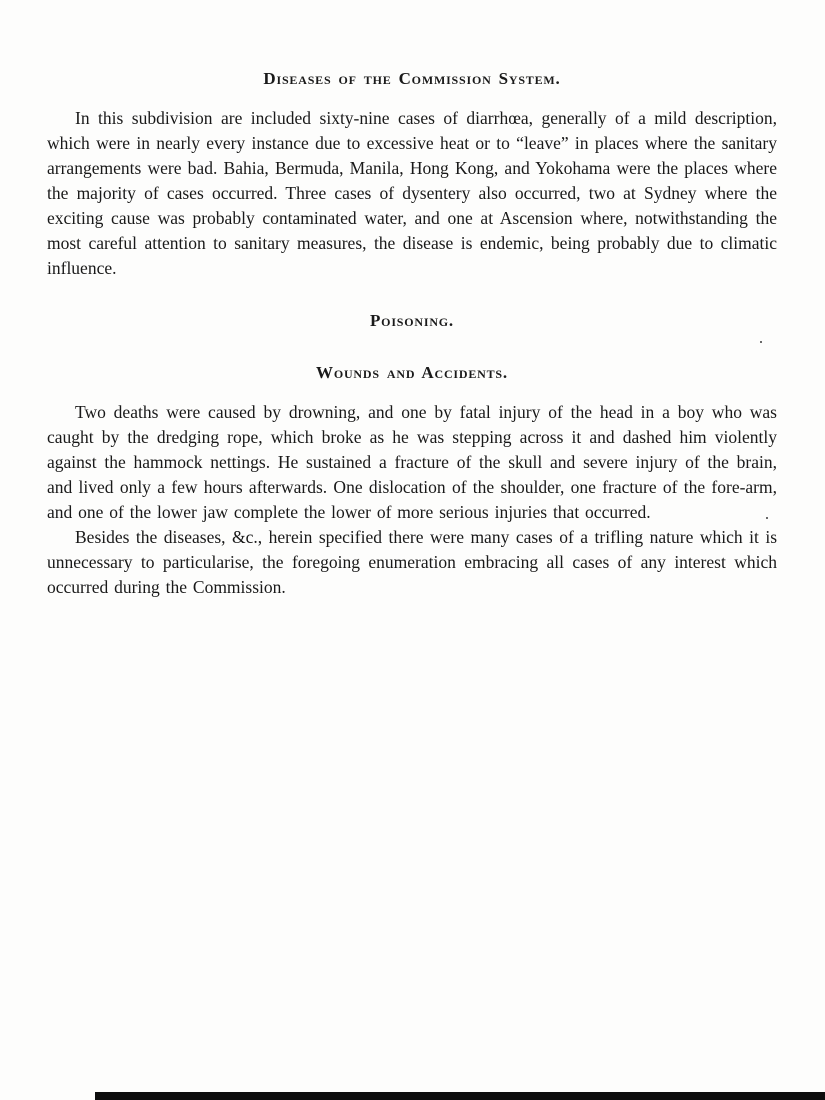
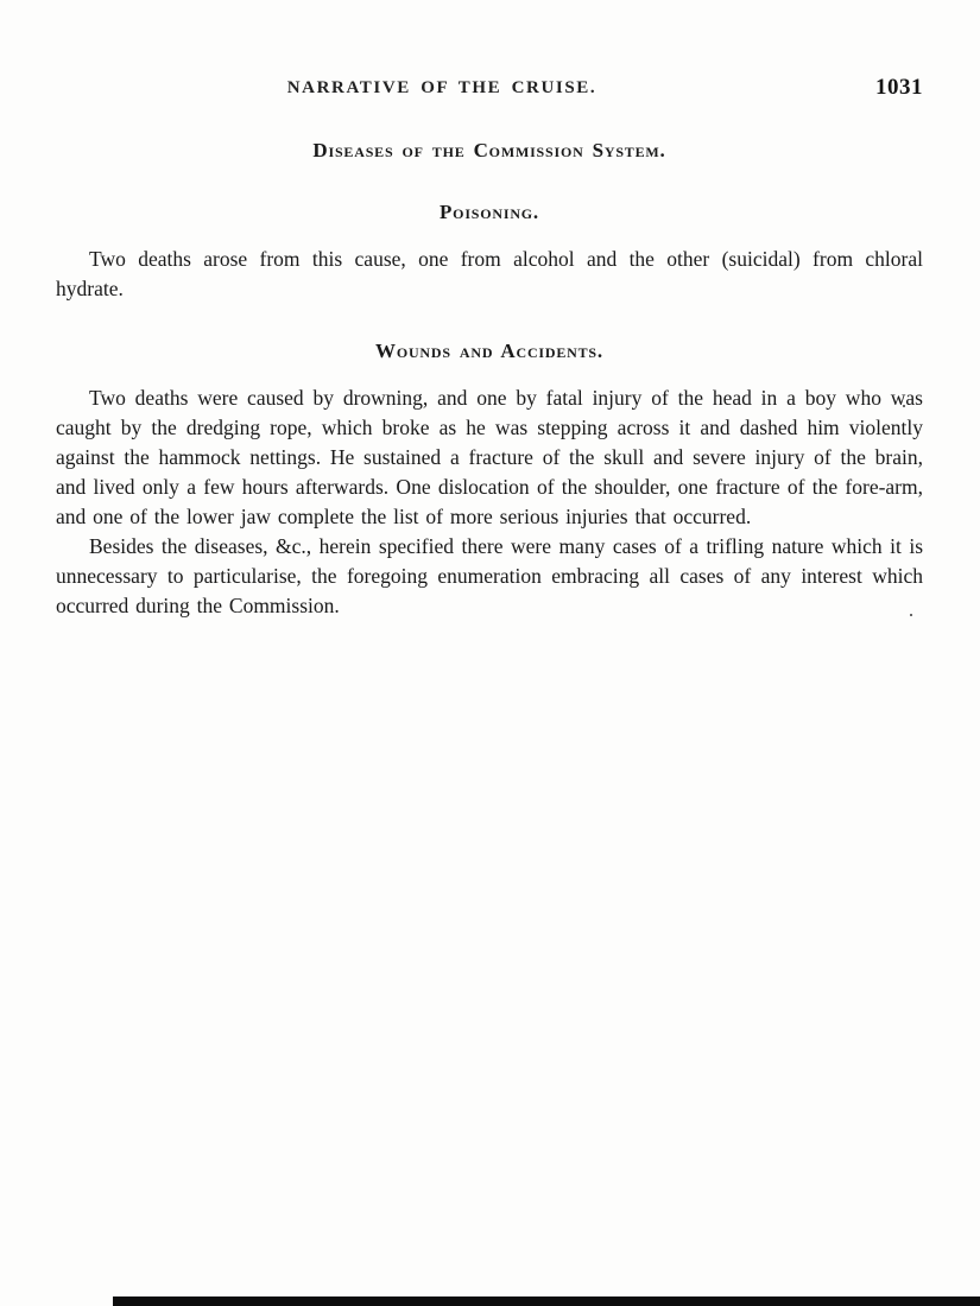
+ NARRATIVE OF THE CRUISE.
+ 1031
  Diseases of the Commission System.
- In this subdivision are included sixty-nine cases of diarrhœa, generally of a mild description, which were in nearly every instance due to excessive heat or to “leave” in places where the sanitary arrangements were bad. Bahia, Bermuda, Manila, Hong Kong, and Yokohama were the places where the majority of cases occurred. Three cases of dysentery also occurred, two at Sydney where the exciting cause was probably contaminated water, and one at Ascension where, notwithstanding the most careful attention to sanitary measures, the disease is endemic, being probably due to climatic influence.
  Poisoning.
+ Two deaths arose from this cause, one from alcohol and the other (suicidal) from chloral hydrate.
  Wounds and Accidents.
- Two deaths were caused by drowning, and one by fatal injury of the head in a boy who was caught by the dredging rope, which broke as he was stepping across it and dashed him violently against the hammock nettings. He sustained a fracture of the skull and severe injury of the brain, and lived only a few hours afterwards. One dislocation of the shoulder, one fracture of the fore-arm, and one of the lower jaw complete the lower of more serious injuries that occurred.
+ Two deaths were caused by drowning, and one by fatal injury of the head in a boy who was caught by the dredging rope, which broke as he was stepping across it and dashed him violently against the hammock nettings. He sustained a fracture of the skull and severe injury of the brain, and lived only a few hours afterwards. One dislocation of the shoulder, one fracture of the fore-arm, and one of the lower jaw complete the list of more serious injuries that occurred.
  Besides the diseases, &c., herein specified there were many cases of a trifling nature which it is unnecessary to particularise, the foregoing enumeration embracing all cases of any interest which occurred during the Commission.
